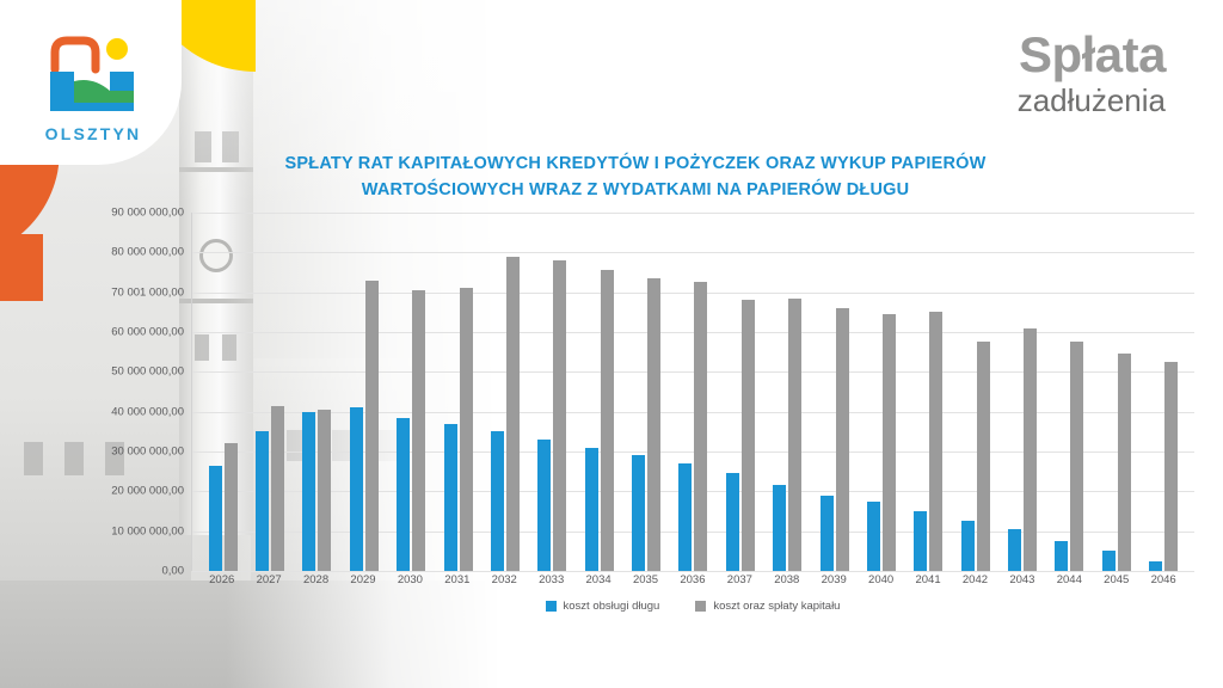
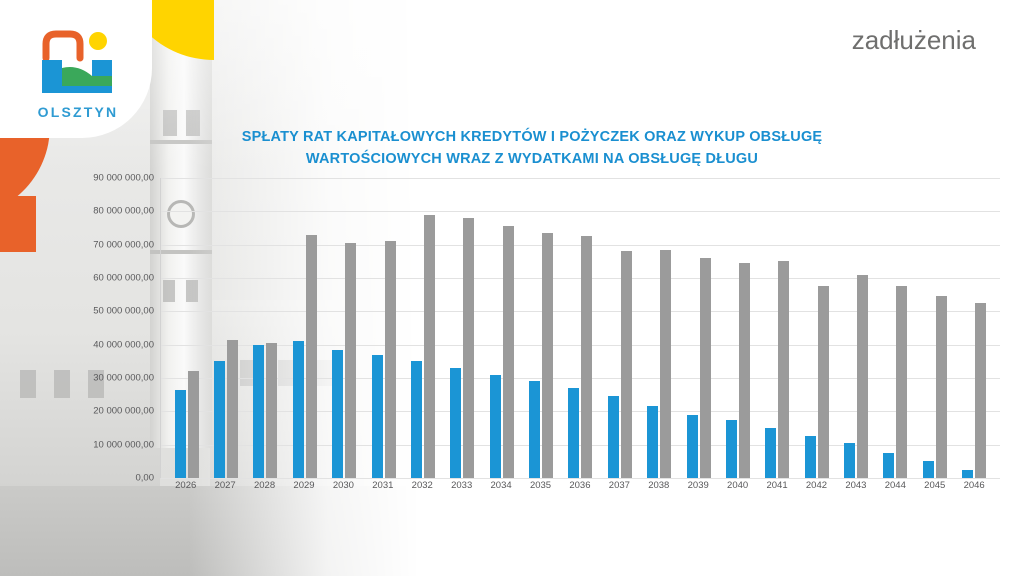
  OLSZTYN
- Spłata
  zadłużenia
- SPŁATY RAT KAPITAŁOWYCH KREDYTÓW I POŻYCZEK ORAZ WYKUP PAPIERÓW
+ SPŁATY RAT KAPITAŁOWYCH KREDYTÓW I POŻYCZEK ORAZ WYKUP OBSŁUGĘ
- WARTOŚCIOWYCH WRAZ Z WYDATKAMI NA PAPIERÓW DŁUGU
+ WARTOŚCIOWYCH WRAZ Z WYDATKAMI NA OBSŁUGĘ DŁUGU
  90 000 000,00
  80 000 000,00
- 70 001 000,00
+ 70 000 000,00
  60 000 000,00
  50 000 000,00
  40 000 000,00
  30 000 000,00
  20 000 000,00
  10 000 000,00
  0,00
  2026
  2027
  2028
  2029
  2030
  2031
  2032
  2033
  2034
  2035
  2036
  2037
  2038
  2039
  2040
  2041
  2042
  2043
  2044
  2045
  2046
- koszt obsługi długu
- koszt oraz spłaty kapitału
